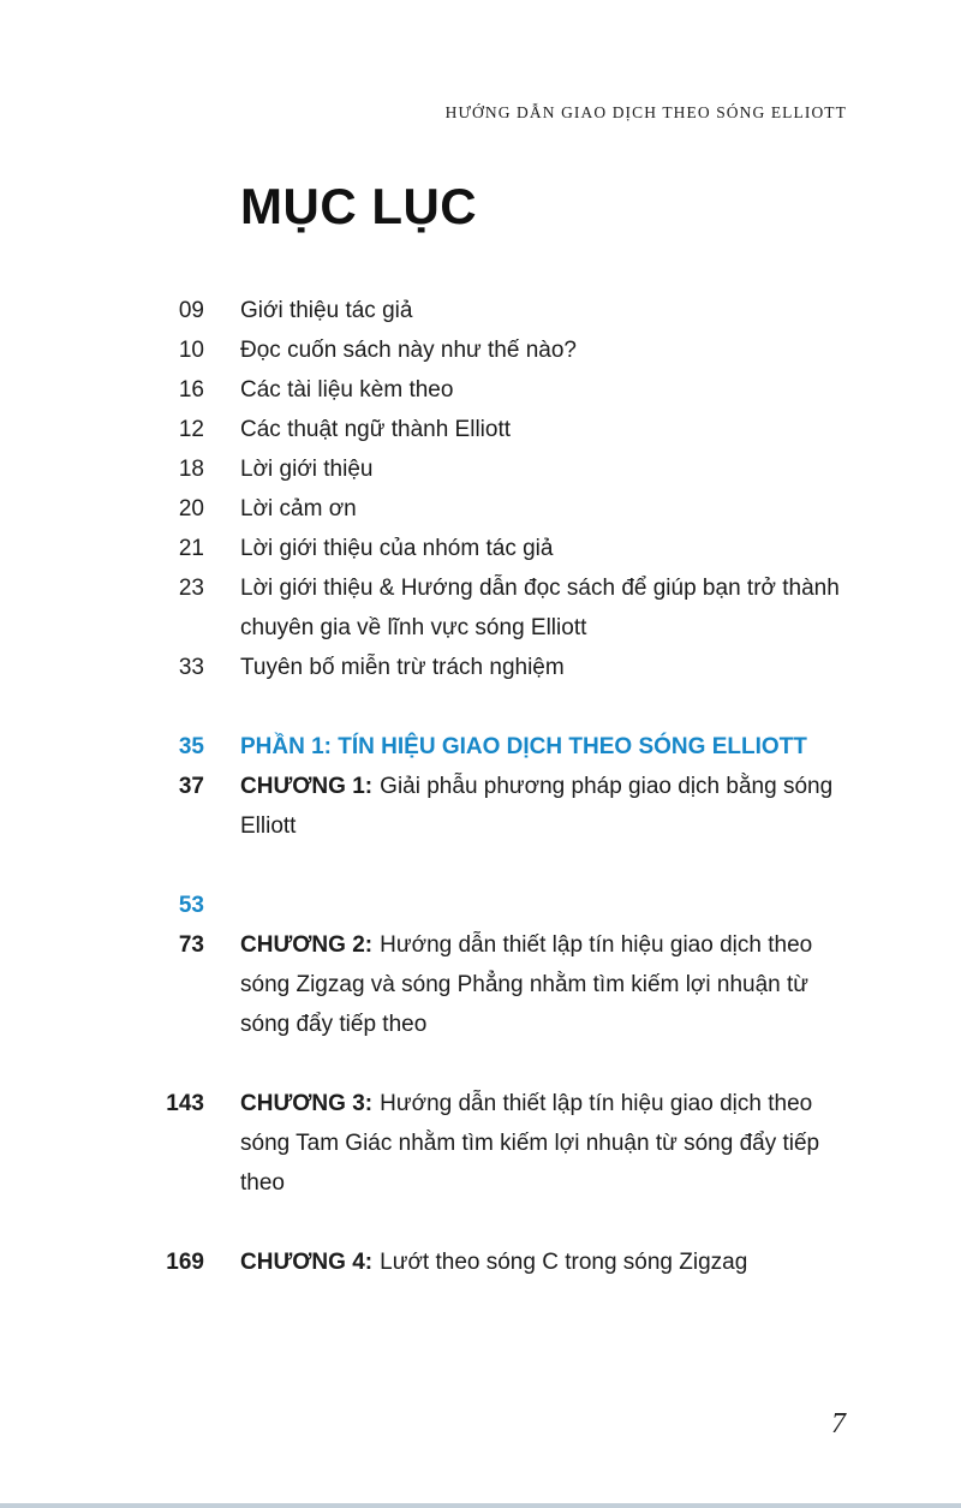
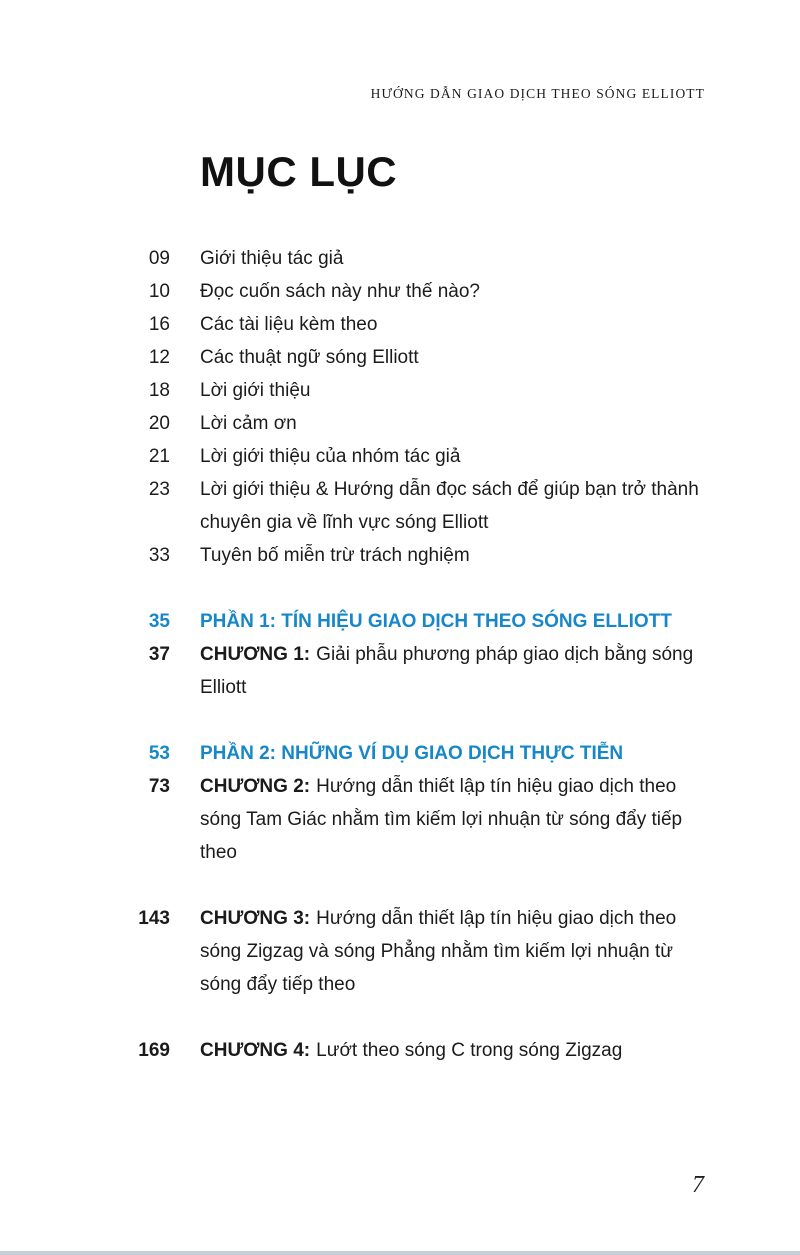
  HƯỚNG DẪN GIAO DỊCH THEO SÓNG ELLIOTT
  MỤC LỤC
  09
  Giới thiệu tác giả
  10
  Đọc cuốn sách này như thế nào?
  16
  Các tài liệu kèm theo
  12
- Các thuật ngữ thành Elliott
+ Các thuật ngữ sóng Elliott
  18
  Lời giới thiệu
  20
  Lời cảm ơn
  21
  Lời giới thiệu của nhóm tác giả
  23
  Lời giới thiệu & Hướng dẫn đọc sách để giúp bạn trở thành chuyên gia về lĩnh vực sóng Elliott
  33
  Tuyên bố miễn trừ trách nghiệm
  35
  PHẦN 1: TÍN HIỆU GIAO DỊCH THEO SÓNG ELLIOTT
  37
  CHƯƠNG 1: Giải phẫu phương pháp giao dịch bằng sóng Elliott
  53
+ PHẦN 2: NHỮNG VÍ DỤ GIAO DỊCH THỰC TIỄN
  73
- CHƯƠNG 2: Hướng dẫn thiết lập tín hiệu giao dịch theo sóng Zigzag và sóng Phẳng nhằm tìm kiếm lợi nhuận từ sóng đẩy tiếp theo
+ CHƯƠNG 2: Hướng dẫn thiết lập tín hiệu giao dịch theo sóng Tam Giác nhằm tìm kiếm lợi nhuận từ sóng đẩy tiếp theo
  143
- CHƯƠNG 3: Hướng dẫn thiết lập tín hiệu giao dịch theo sóng Tam Giác nhằm tìm kiếm lợi nhuận từ sóng đẩy tiếp theo
+ CHƯƠNG 3: Hướng dẫn thiết lập tín hiệu giao dịch theo sóng Zigzag và sóng Phẳng nhằm tìm kiếm lợi nhuận từ sóng đẩy tiếp theo
  169
  CHƯƠNG 4: Lướt theo sóng C trong sóng Zigzag
  7
